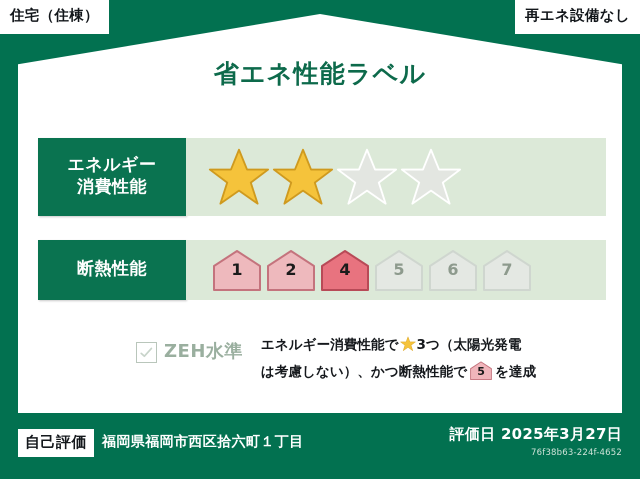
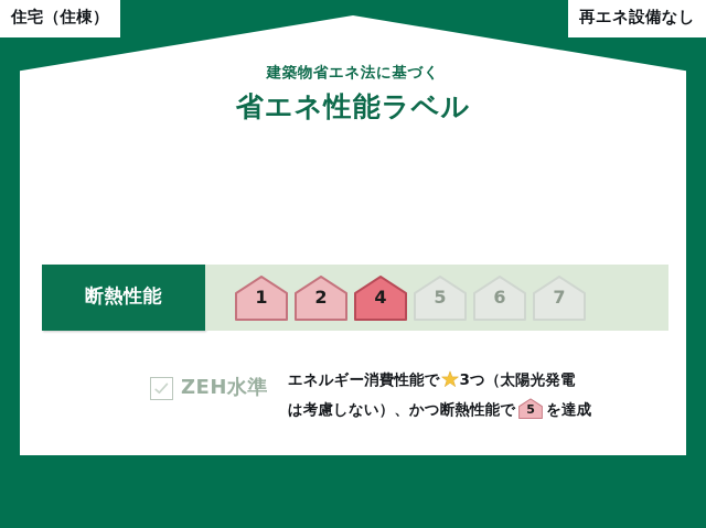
  住宅（住棟）
  再エネ設備なし
+ 建築物省エネ法に基づく
  省エネ性能ラベル
- エネルギー
- 消費性能
  断熱性能
  1
  2
  4
  5
  6
  7
  ZEH水準
  エネルギー消費性能で 3つ（太陽光発電
  は考慮しない）、かつ断熱性能で
  5
  を達成
- 自己評価
- 福岡県福岡市西区拾六町１丁目
- 評価日 2025年3月27日
- 76f38b63-224f-4652
